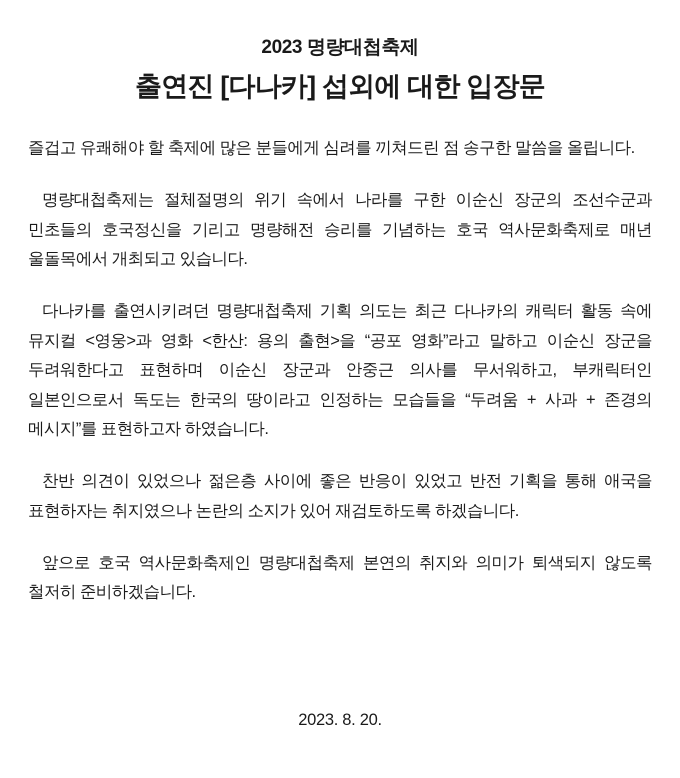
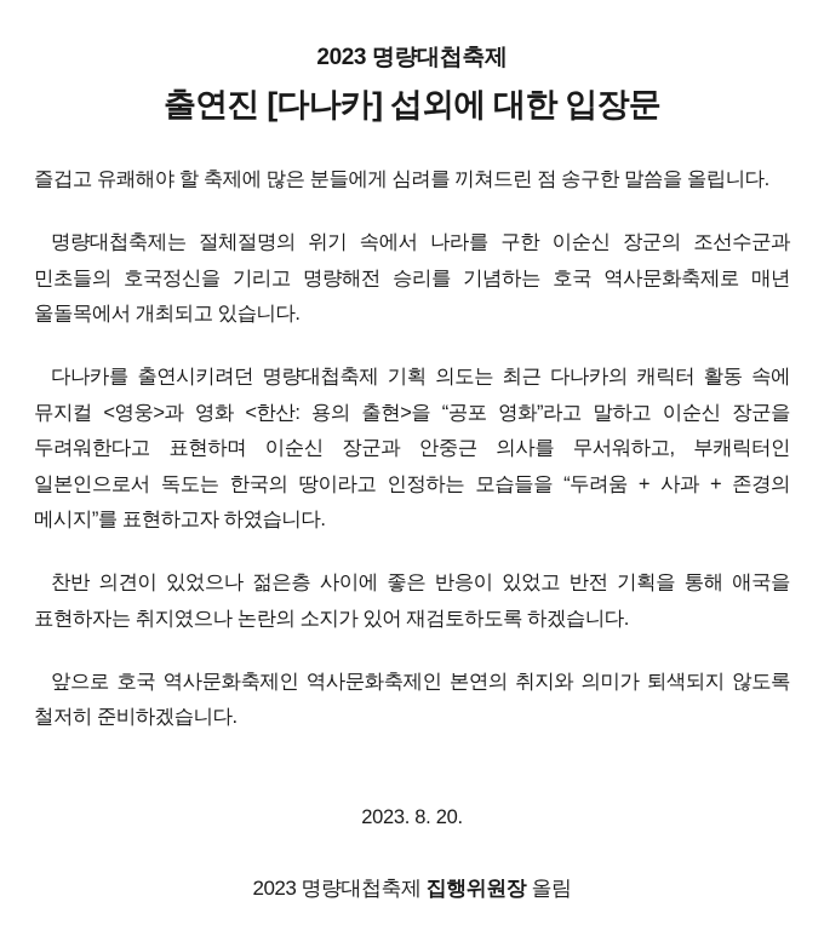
  2023 명량대첩축제
  출연진 [다나카] 섭외에 대한 입장문
  즐겁고 유쾌해야 할 축제에 많은 분들에게 심려를 끼쳐드린 점 송구한 말씀을 올립니다.
  명량대첩축제는 절체절명의 위기 속에서 나라를 구한 이순신 장군의 조선수군과 민초들의 호국정신을 기리고 명량해전 승리를 기념하는 호국 역사문화축제로 매년 울돌목에서 개최되고 있습니다.
  다나카를 출연시키려던 명량대첩축제 기획 의도는 최근 다나카의 캐릭터 활동 속에 뮤지컬 <영웅>과 영화 <한산: 용의 출현>을 “공포 영화”라고 말하고 이순신 장군을 두려워한다고 표현하며 이순신 장군과 안중근 의사를 무서워하고, 부캐릭터인 일본인으로서 독도는 한국의 땅이라고 인정하는 모습들을 “두려움 + 사과 + 존경의 메시지”를 표현하고자 하였습니다.
  찬반 의견이 있었으나 젊은층 사이에 좋은 반응이 있었고 반전 기획을 통해 애국을 표현하자는 취지였으나 논란의 소지가 있어 재검토하도록 하겠습니다.
- 앞으로 호국 역사문화축제인 명량대첩축제 본연의 취지와 의미가 퇴색되지 않도록 철저히 준비하겠습니다.
+ 앞으로 호국 역사문화축제인 역사문화축제인 본연의 취지와 의미가 퇴색되지 않도록 철저히 준비하겠습니다.
  2023. 8. 20.
+ 2023 명량대첩축제 집행위원장 올림
